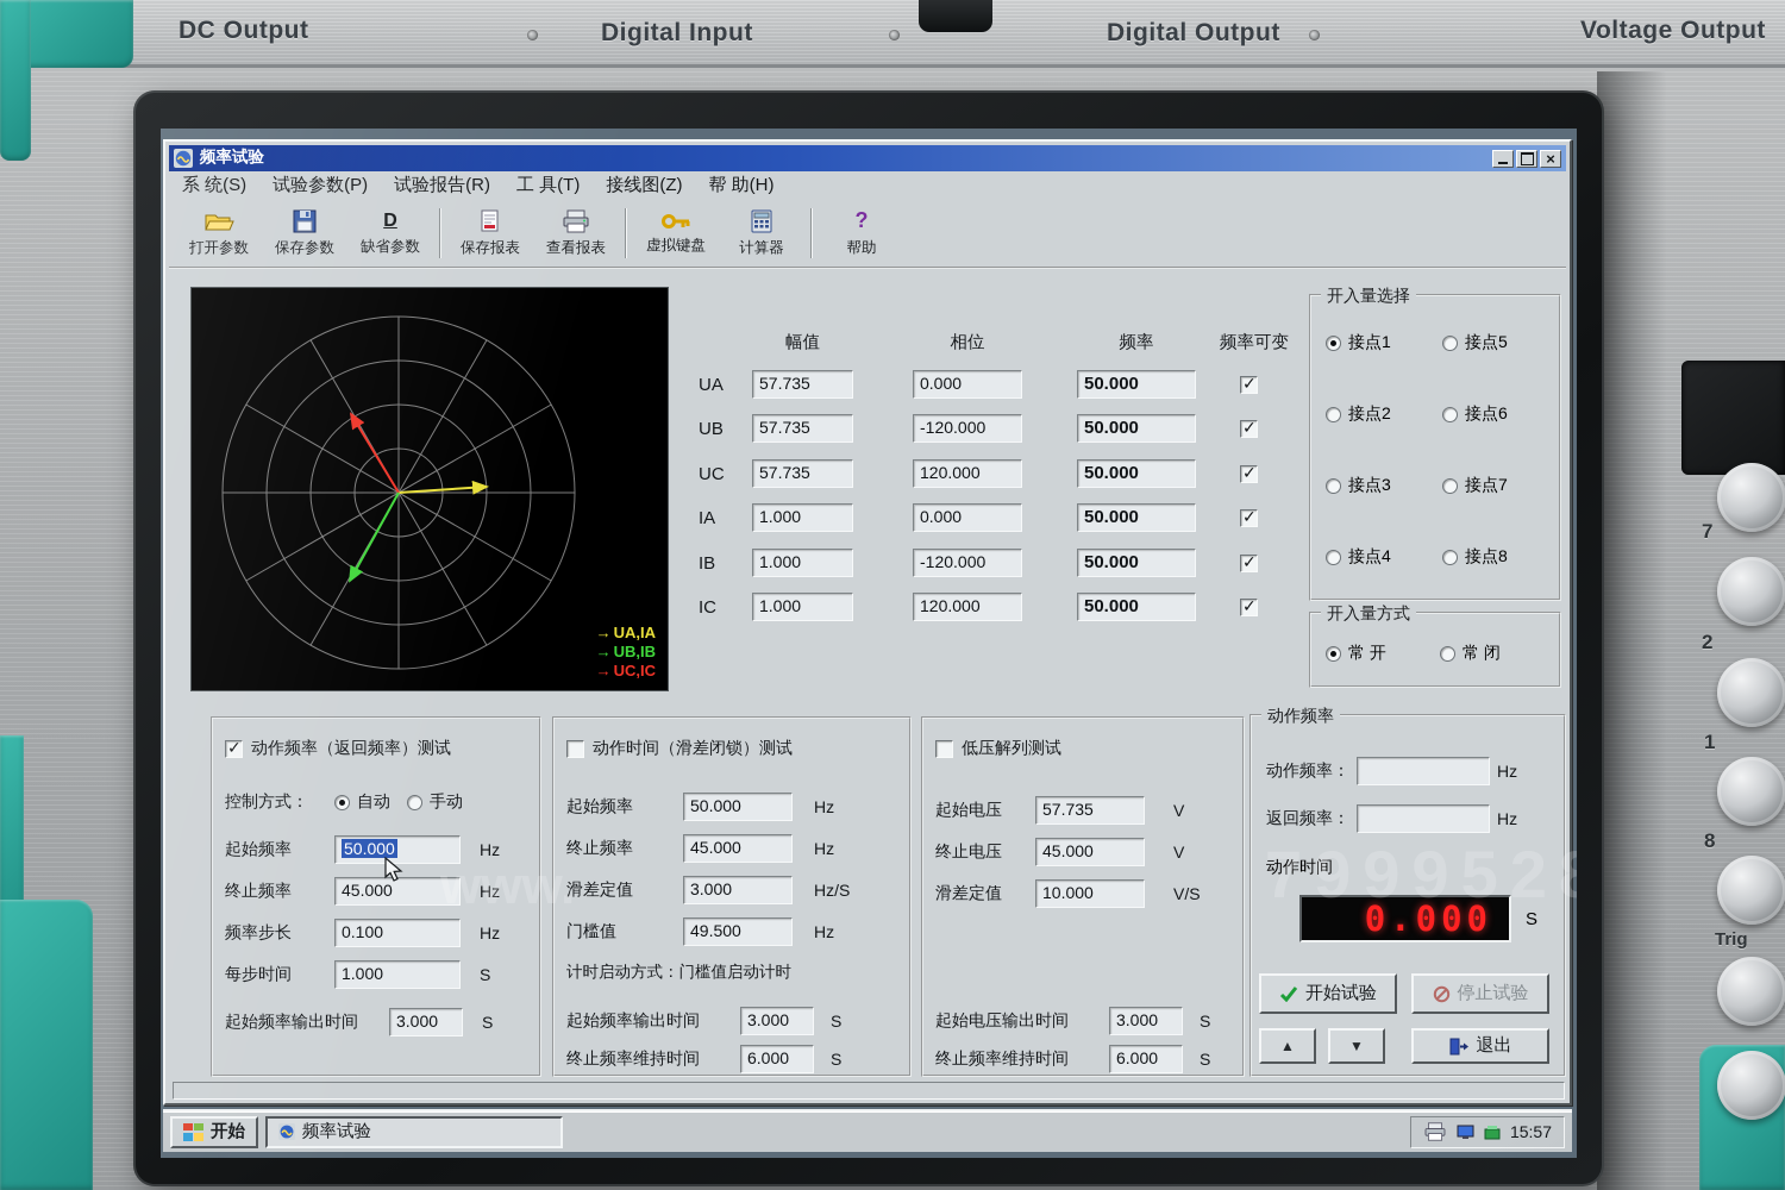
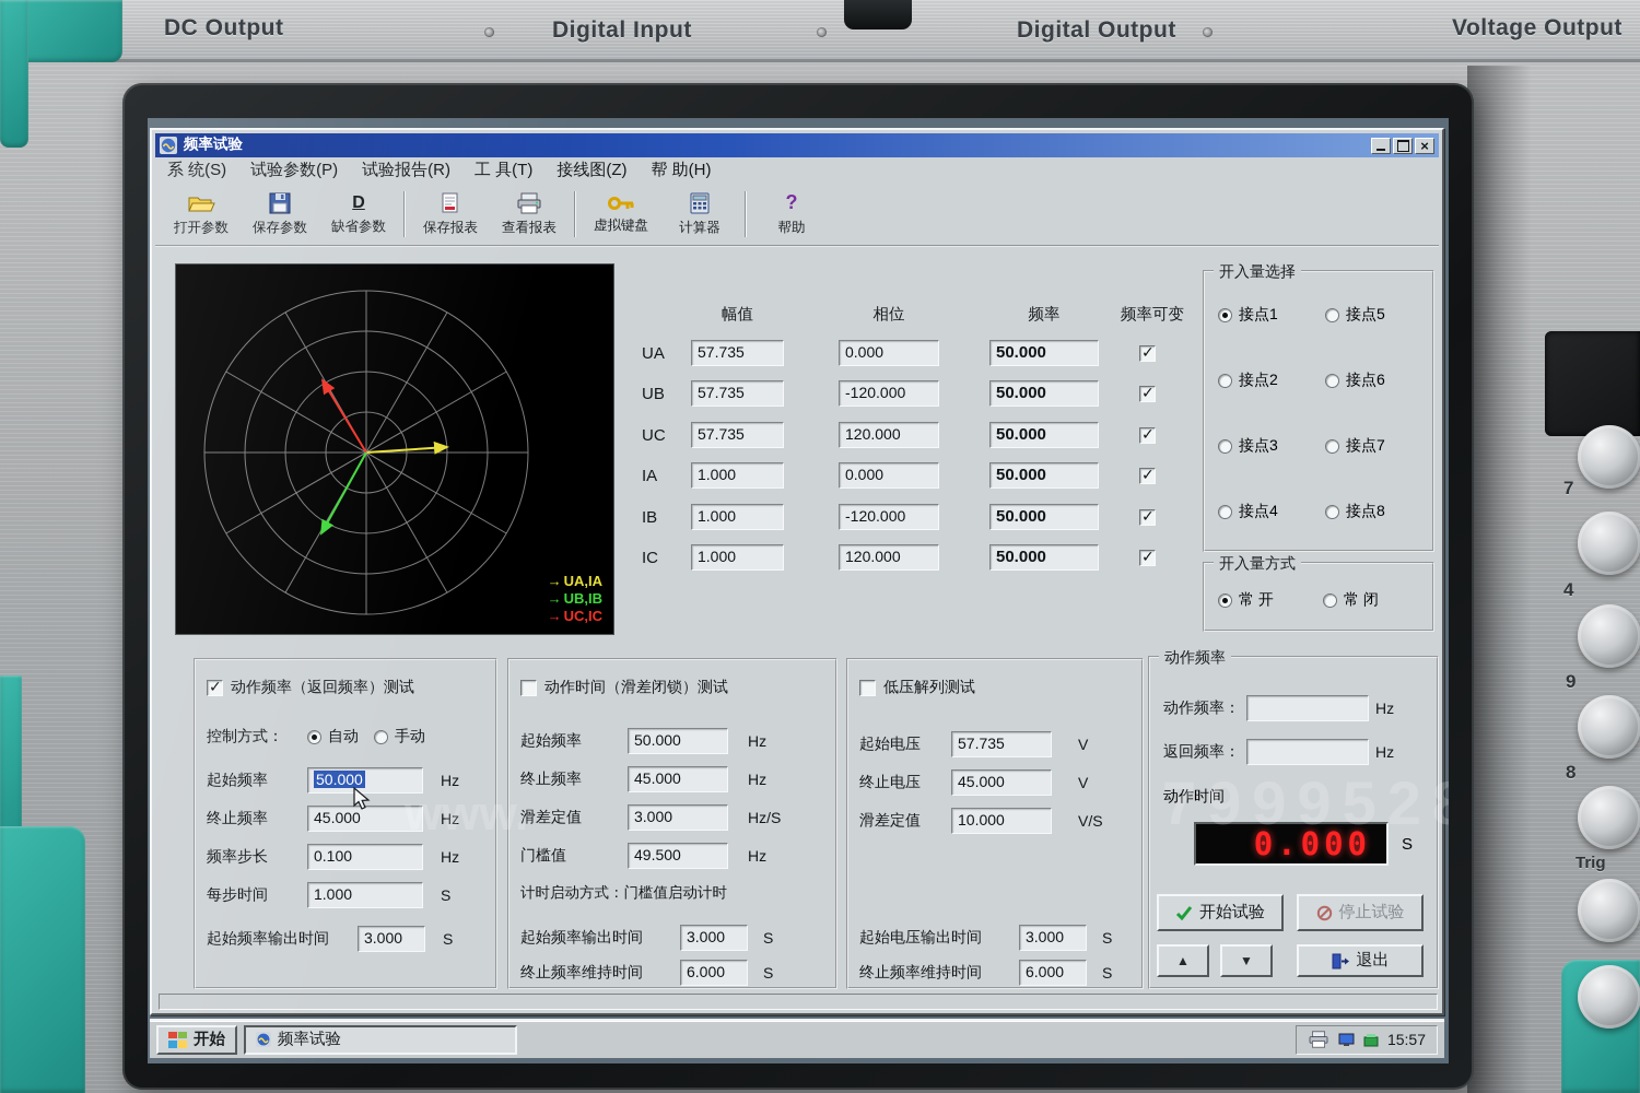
  DC Output
  Digital Input
  Digital Output
  Voltage Output
  7
- 2
+ 4
- 1
+ 9
  8
  Trig
